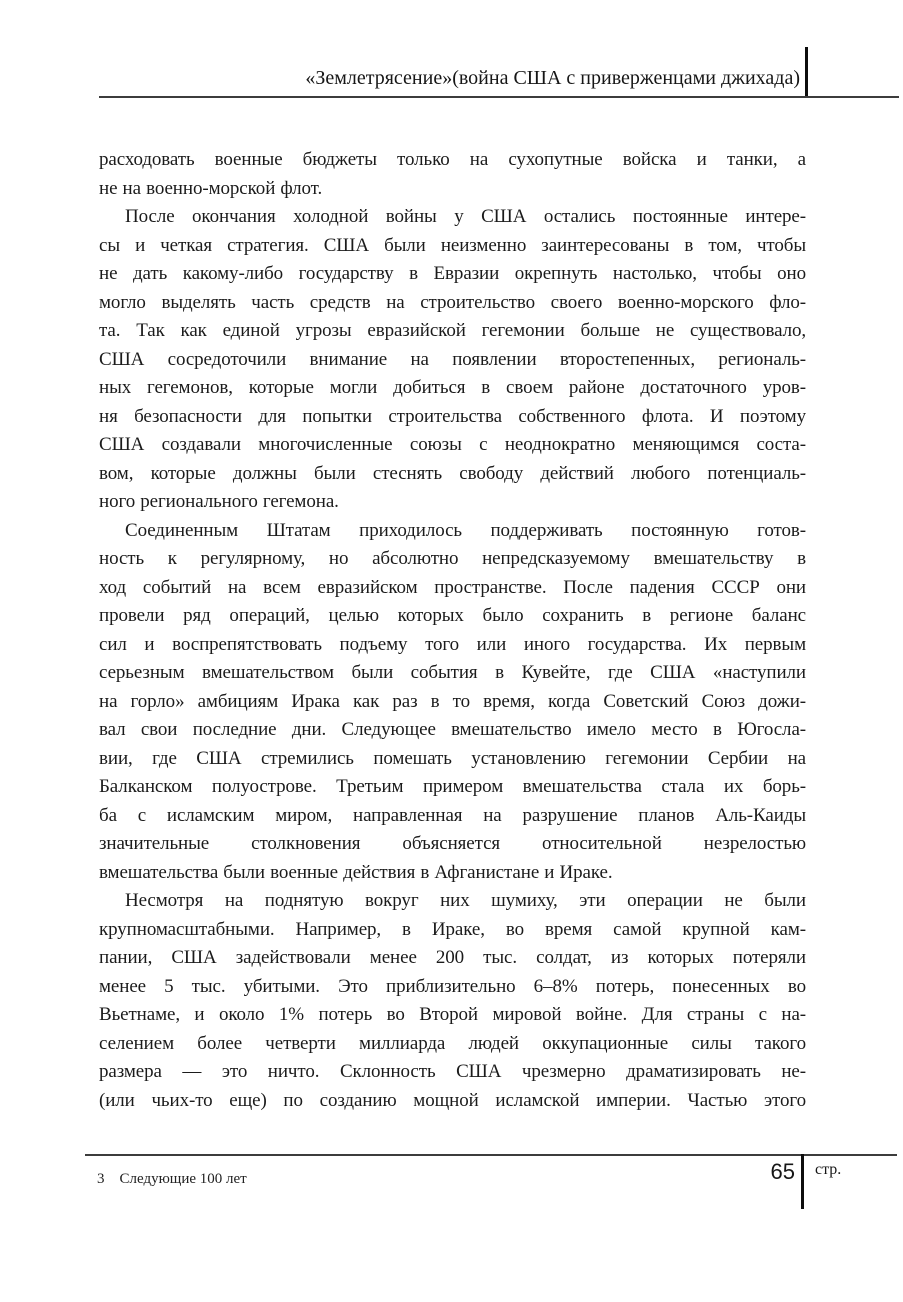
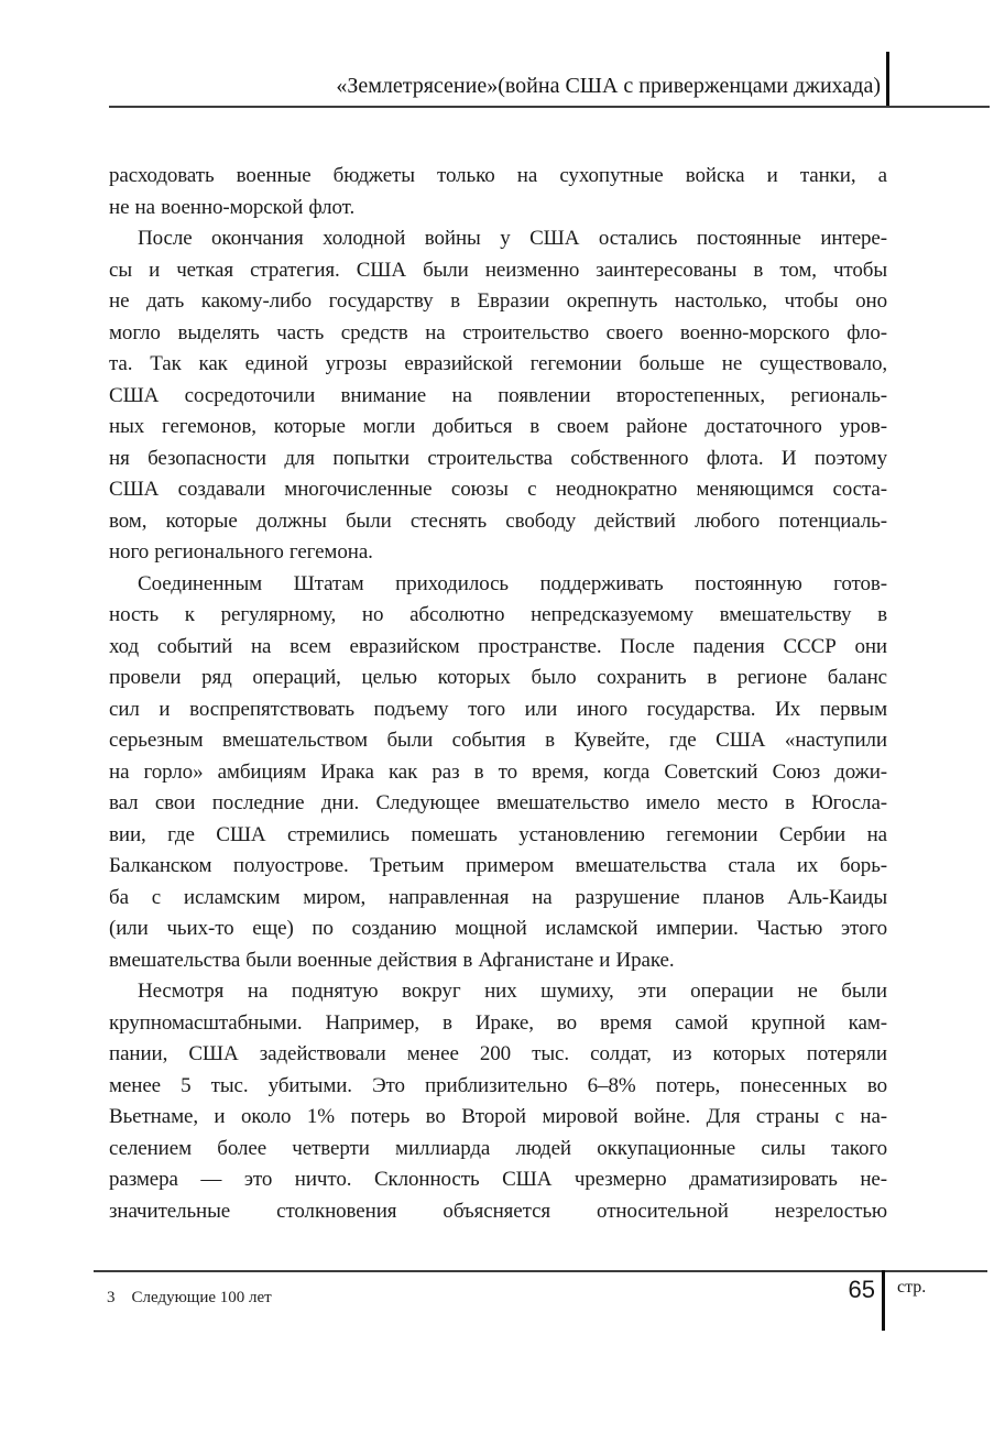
  «Землетрясение»(война США с приверженцами джихада)
  расходовать военные бюджеты только на сухопутные войска и танки, а
  не на военно-морской флот.
  После окончания холодной войны у США остались постоянные интере-
  сы и четкая стратегия. США были неизменно заинтересованы в том, чтобы
  не дать какому-либо государству в Евразии окрепнуть настолько, чтобы оно
  могло выделять часть средств на строительство своего военно-морского фло-
  та. Так как единой угрозы евразийской гегемонии больше не существовало,
  США сосредоточили внимание на появлении второстепенных, региональ-
  ных гегемонов, которые могли добиться в своем районе достаточного уров-
  ня безопасности для попытки строительства собственного флота. И поэтому
  США создавали многочисленные союзы с неоднократно меняющимся соста-
  вом, которые должны были стеснять свободу действий любого потенциаль-
  ного регионального гегемона.
  Соединенным Штатам приходилось поддерживать постоянную готов-
  ность к регулярному, но абсолютно непредсказуемому вмешательству в
  ход событий на всем евразийском пространстве. После падения СССР они
  провели ряд операций, целью которых было сохранить в регионе баланс
  сил и воспрепятствовать подъему того или иного государства. Их первым
  серьезным вмешательством были события в Кувейте, где США «наступили
  на горло» амбициям Ирака как раз в то время, когда Советский Союз дожи-
  вал свои последние дни. Следующее вмешательство имело место в Югосла-
  вии, где США стремились помешать установлению гегемонии Сербии на
  Балканском полуострове. Третьим примером вмешательства стала их борь-
  ба с исламским миром, направленная на разрушение планов Аль-Каиды
- значительные столкновения объясняется относительной незрелостью
+ (или чьих-то еще) по созданию мощной исламской империи. Частью этого
  вмешательства были военные действия в Афганистане и Ираке.
  Несмотря на поднятую вокруг них шумиху, эти операции не были
  крупномасштабными. Например, в Ираке, во время самой крупной кам-
  пании, США задействовали менее 200 тыс. солдат, из которых потеряли
  менее 5 тыс. убитыми. Это приблизительно 6–8% потерь, понесенных во
  Вьетнаме, и около 1% потерь во Второй мировой войне. Для страны с на-
  селением более четверти миллиарда людей оккупационные силы такого
  размера — это ничто. Склонность США чрезмерно драматизировать не-
- (или чьих-то еще) по созданию мощной исламской империи. Частью этого
+ значительные столкновения объясняется относительной незрелостью
  65
  стр.
  3 Следующие 100 лет
